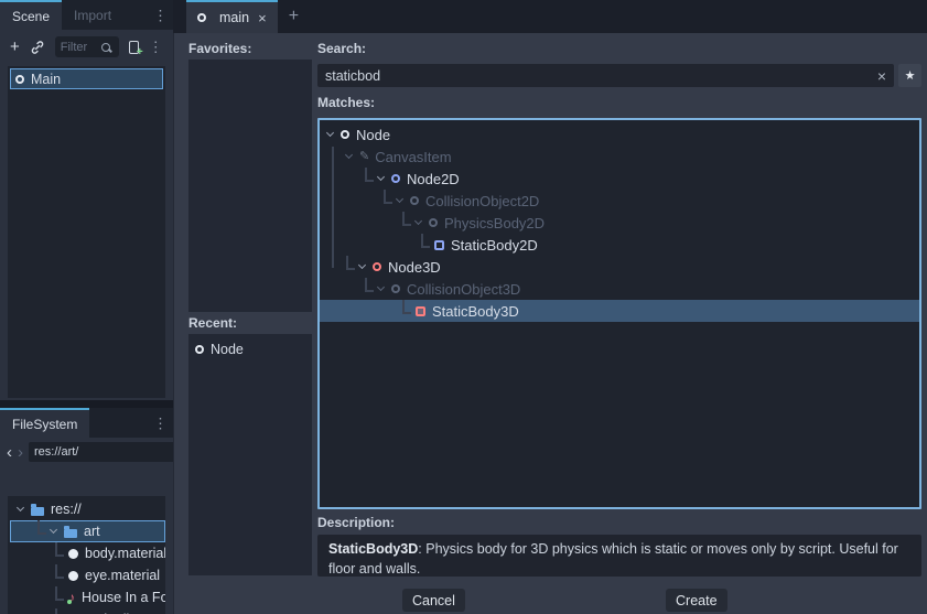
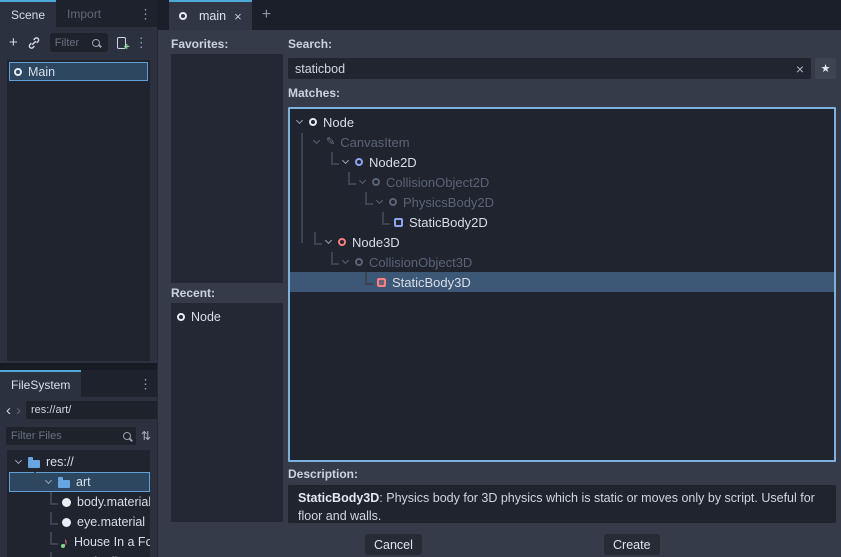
  Scene
  Import
  ⋮
  +
  Filter
  +
  ⋮
  Main
  FileSystem
  ⋮
  ‹
  ›
  res://art/
+ Filter Files
+ ⇅
  res://
  art
  body.material
  eye.material
  ♪
  main
  ×
  +
  Favorites:
  Recent:
  Node
  Search:
  staticbod
  ×
  ★
  Matches:
  Node
  ✎
  CanvasItem
  Node2D
  CollisionObject2D
  PhysicsBody2D
  StaticBody2D
  Node3D
  CollisionObject3D
  StaticBody3D
  Description:
  StaticBody3D: Physics body for 3D physics which is static or moves only by script. Useful for floor and walls.
  Cancel
  Create
